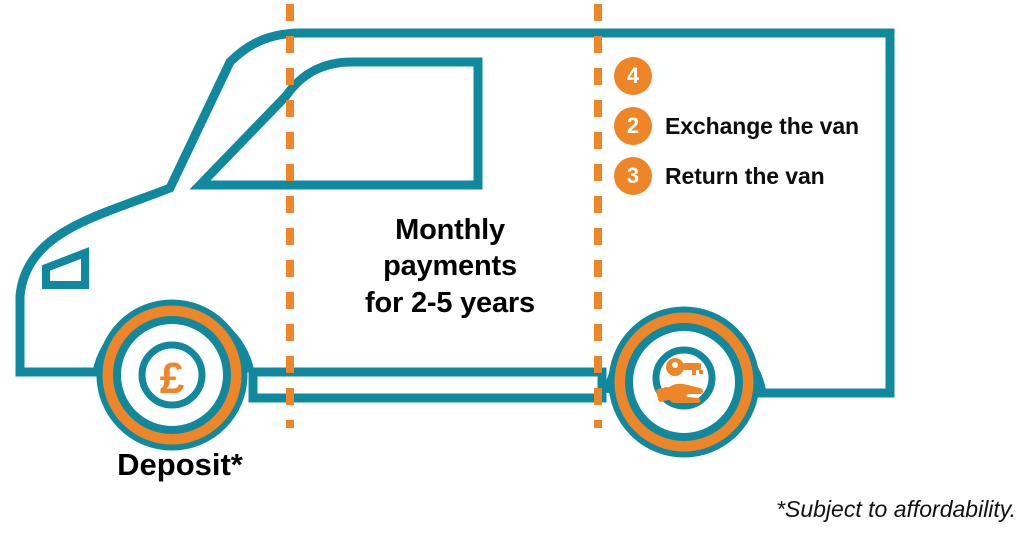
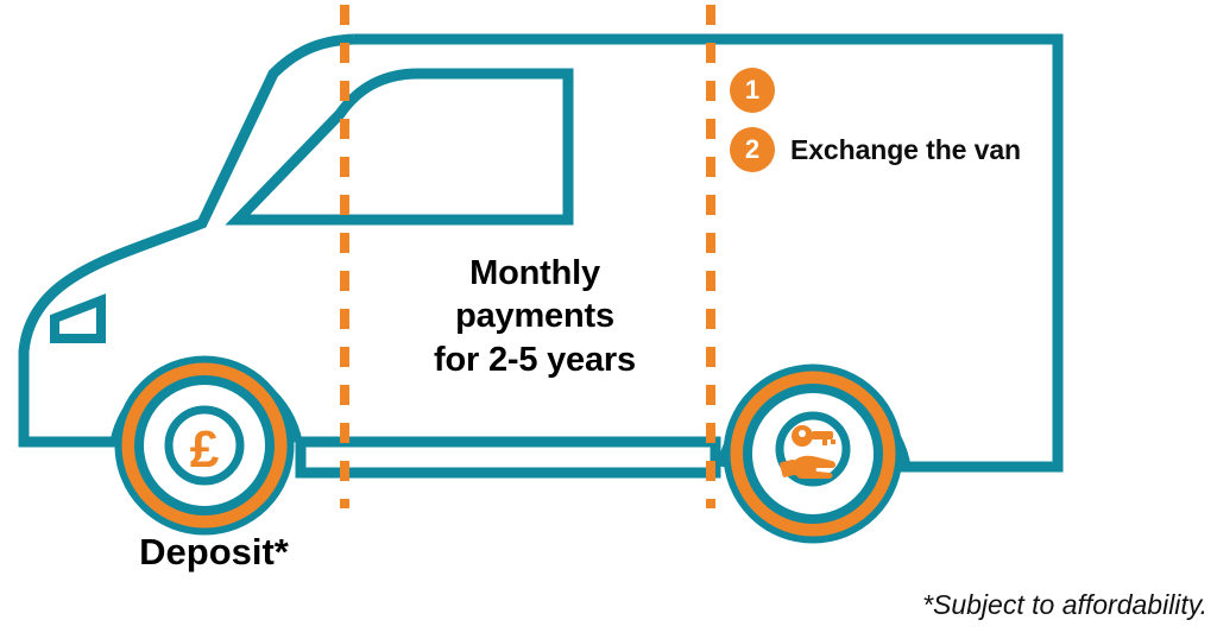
  £
  Monthly
  payments
  for 2-5 years
  Deposit*
- 4
+ 1
  2
  Exchange the van
- 3
- Return the van
  *Subject to affordability.
